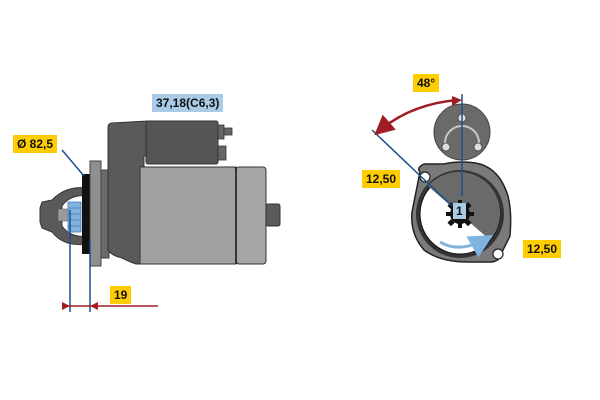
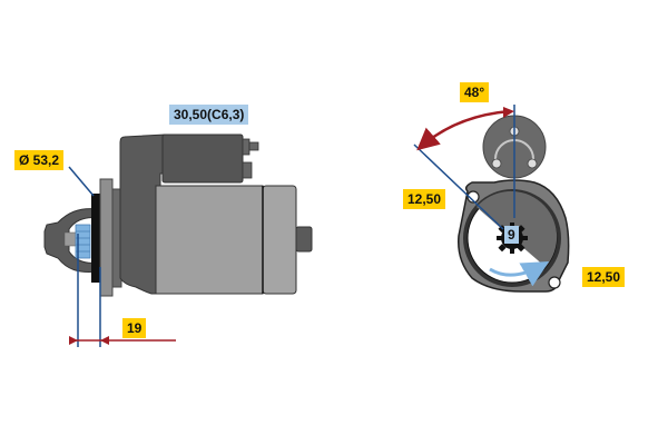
- 37,18(C6,3)
+ 30,50(C6,3)
- Ø 82,5
+ Ø 53,2
  19
  48°
  12,50
  12,50
- 1
+ 9
